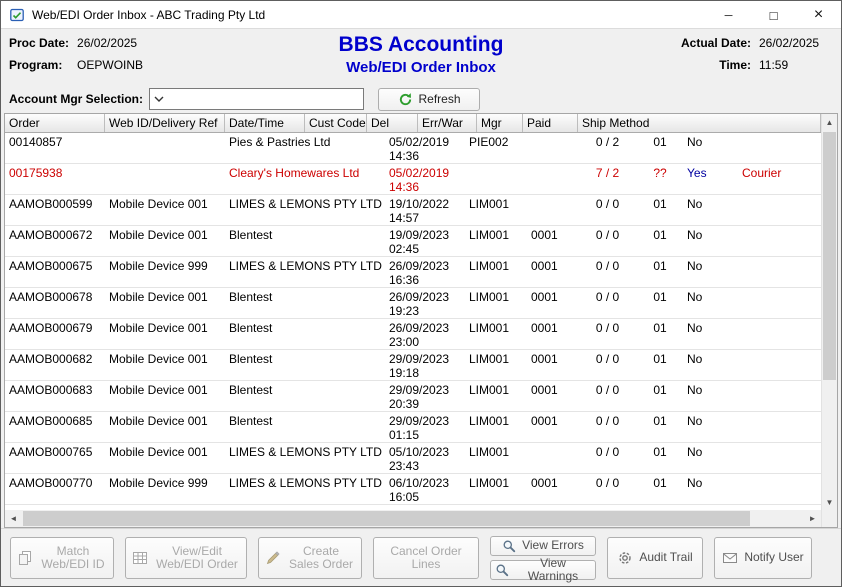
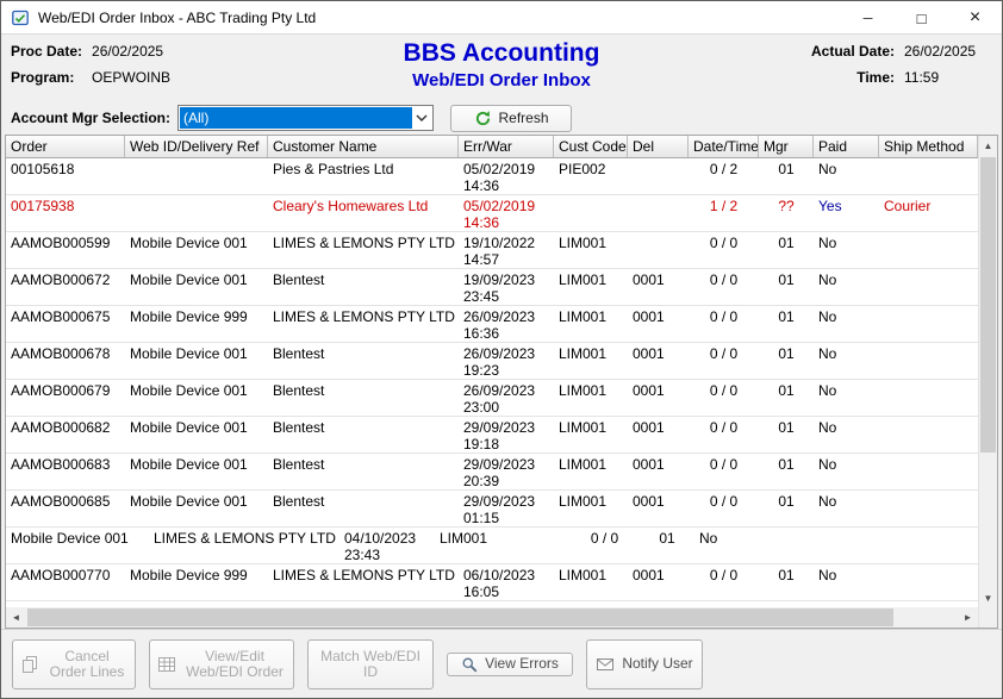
  Web/EDI Order Inbox - ABC Trading Pty Ltd
  Proc Date:
  26/02/2025
  Program:
  OEPWOINB
  BBS Accounting
  Web/EDI Order Inbox
  Actual Date:
  26/02/2025
  Time:
  11:59
  Account Mgr Selection:
+ (All)
  Refresh
  Order
  Web ID/Delivery Ref
+ Customer Name
- Date/Time
+ Err/War
  Cust Code
  Del
- Err/War
+ Date/Time
  Mgr
  Paid
  Ship Method
- 00140857
+ 00105618
  Pies & Pastries Ltd
  05/02/2019
  14:36
  PIE002
  0 / 2
  01
  No
  00175938
  Cleary's Homewares Ltd
  05/02/2019
  14:36
- 7 / 2
+ 1 / 2
  ??
  Yes
  Courier
  AAMOB000599
  Mobile Device 001
  LIMES & LEMONS PTY LTD
  19/10/2022
  14:57
  LIM001
  0 / 0
  01
  No
  AAMOB000672
  Mobile Device 001
  Blentest
  19/09/2023
- 02:45
+ 23:45
  LIM001
  0001
  0 / 0
  01
  No
  AAMOB000675
  Mobile Device 999
  LIMES & LEMONS PTY LTD
  26/09/2023
  16:36
  LIM001
  0001
  0 / 0
  01
  No
  AAMOB000678
  Mobile Device 001
  Blentest
  26/09/2023
  19:23
  LIM001
  0001
  0 / 0
  01
  No
  AAMOB000679
  Mobile Device 001
  Blentest
  26/09/2023
  23:00
  LIM001
  0001
  0 / 0
  01
  No
  AAMOB000682
  Mobile Device 001
  Blentest
  29/09/2023
  19:18
  LIM001
  0001
  0 / 0
  01
  No
  AAMOB000683
  Mobile Device 001
  Blentest
  29/09/2023
  20:39
  LIM001
  0001
  0 / 0
  01
  No
  AAMOB000685
  Mobile Device 001
  Blentest
  29/09/2023
  01:15
  LIM001
  0001
  0 / 0
  01
  No
- AAMOB000765
  Mobile Device 001
  LIMES & LEMONS PTY LTD
- 05/10/2023
+ 04/10/2023
  23:43
  LIM001
  0 / 0
  01
  No
  AAMOB000770
  Mobile Device 999
  LIMES & LEMONS PTY LTD
  06/10/2023
  16:05
  LIM001
  0001
  0 / 0
  01
  No
- Match Web/EDI ID
+ Cancel Order Lines
  View/Edit Web/EDI Order
- Create Sales Order
- Cancel Order Lines
+ Match Web/EDI ID
  View Errors
- View Warnings
- Audit Trail
  Notify User
